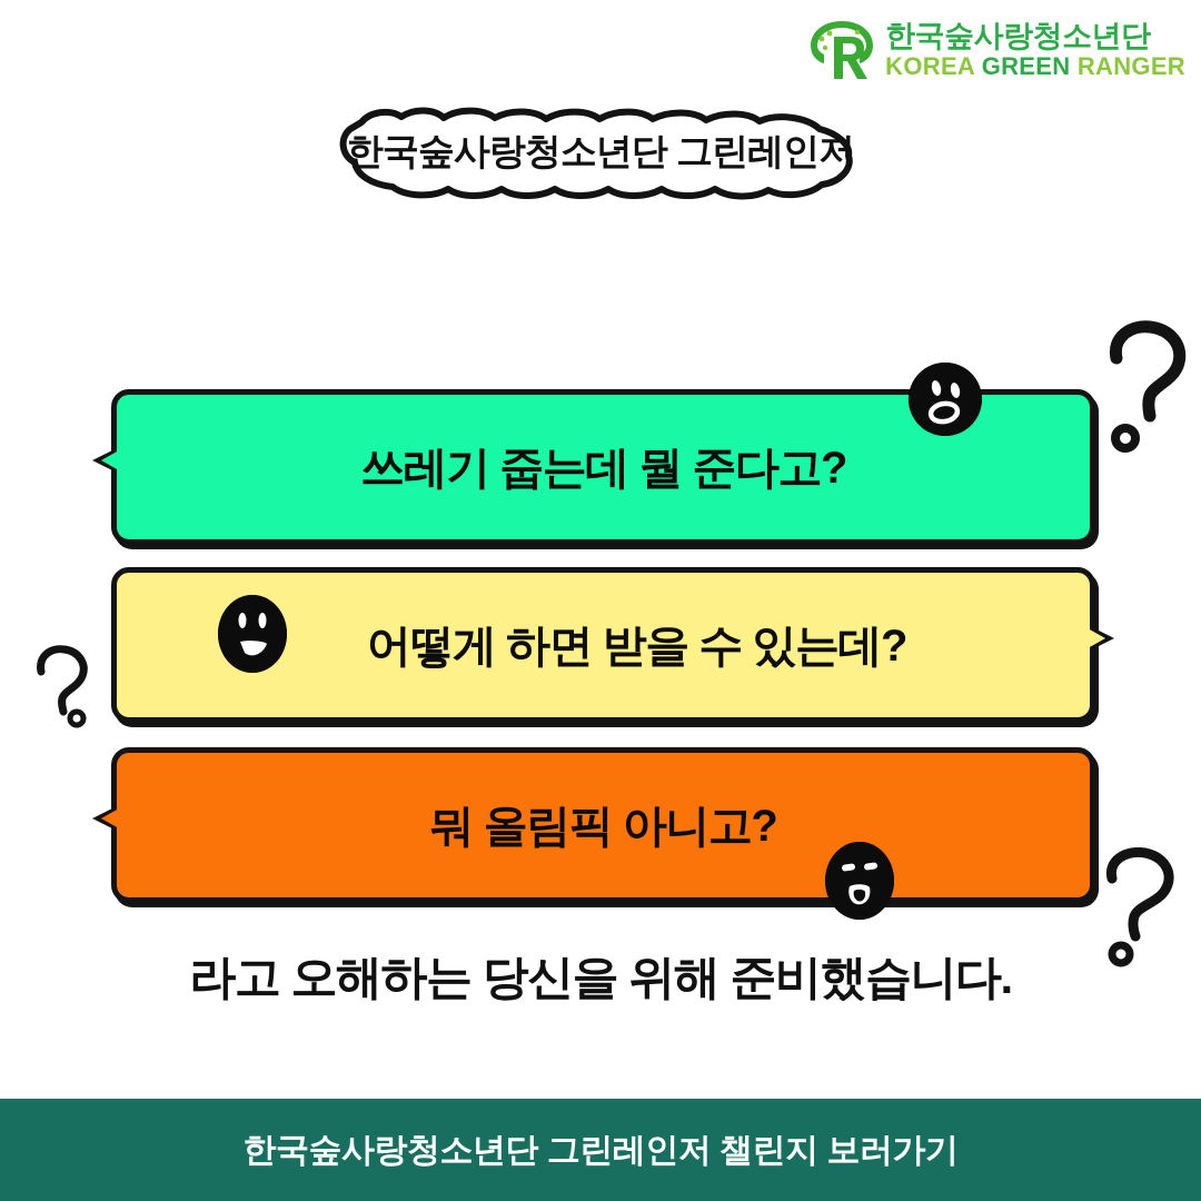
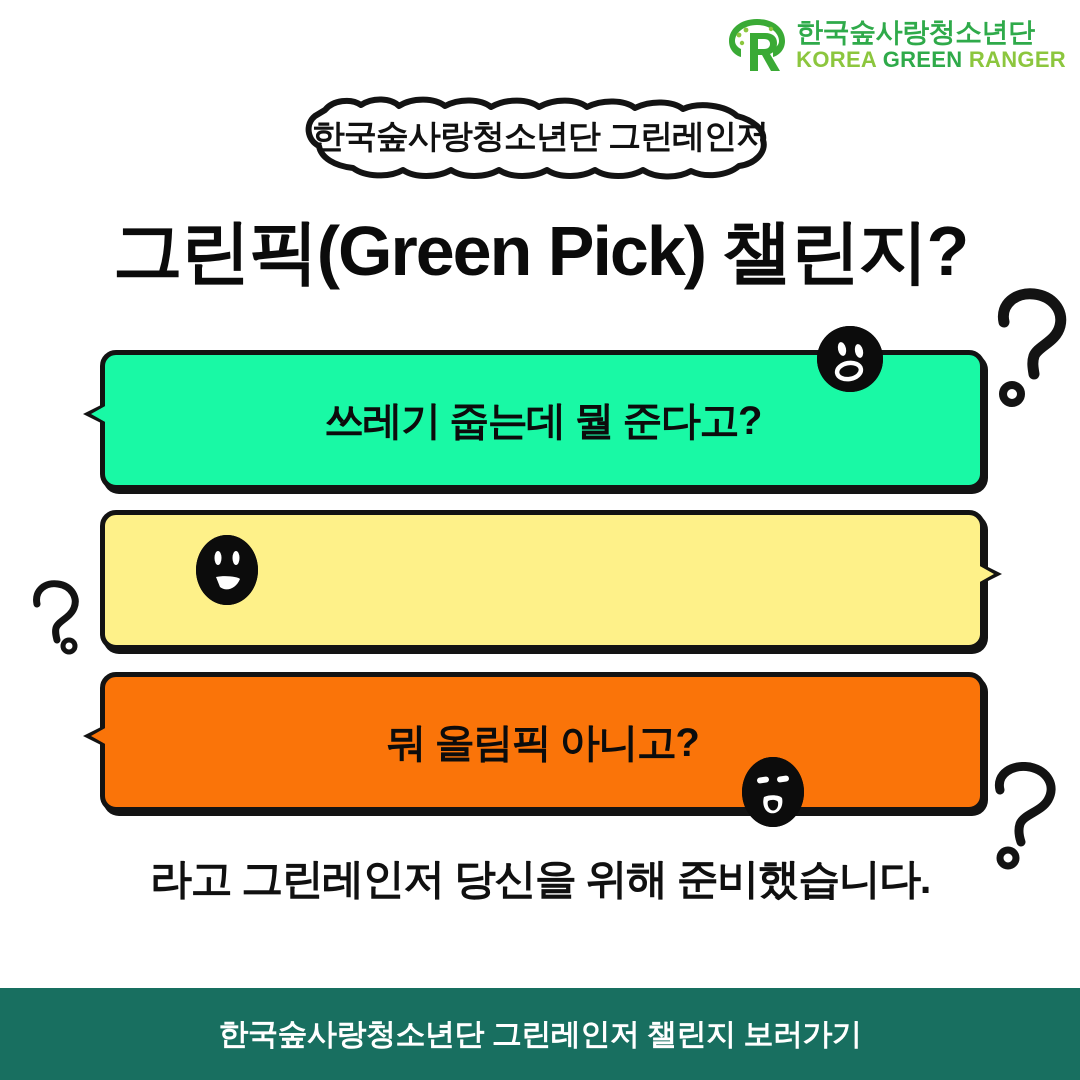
  한국숲사랑청소년단
  KOREA GREEN RANGER
  한국숲사랑청소년단 그린레인저
+ 그린픽(Green Pick) 챌린지?
  쓰레기 줍는데 뭘 준다고?
- 어떻게 하면 받을 수 있는데?
  뭐 올림픽 아니고?
- 라고 오해하는 당신을 위해 준비했습니다.
+ 라고 그린레인저 당신을 위해 준비했습니다.
  한국숲사랑청소년단 그린레인저 챌린지 보러가기
